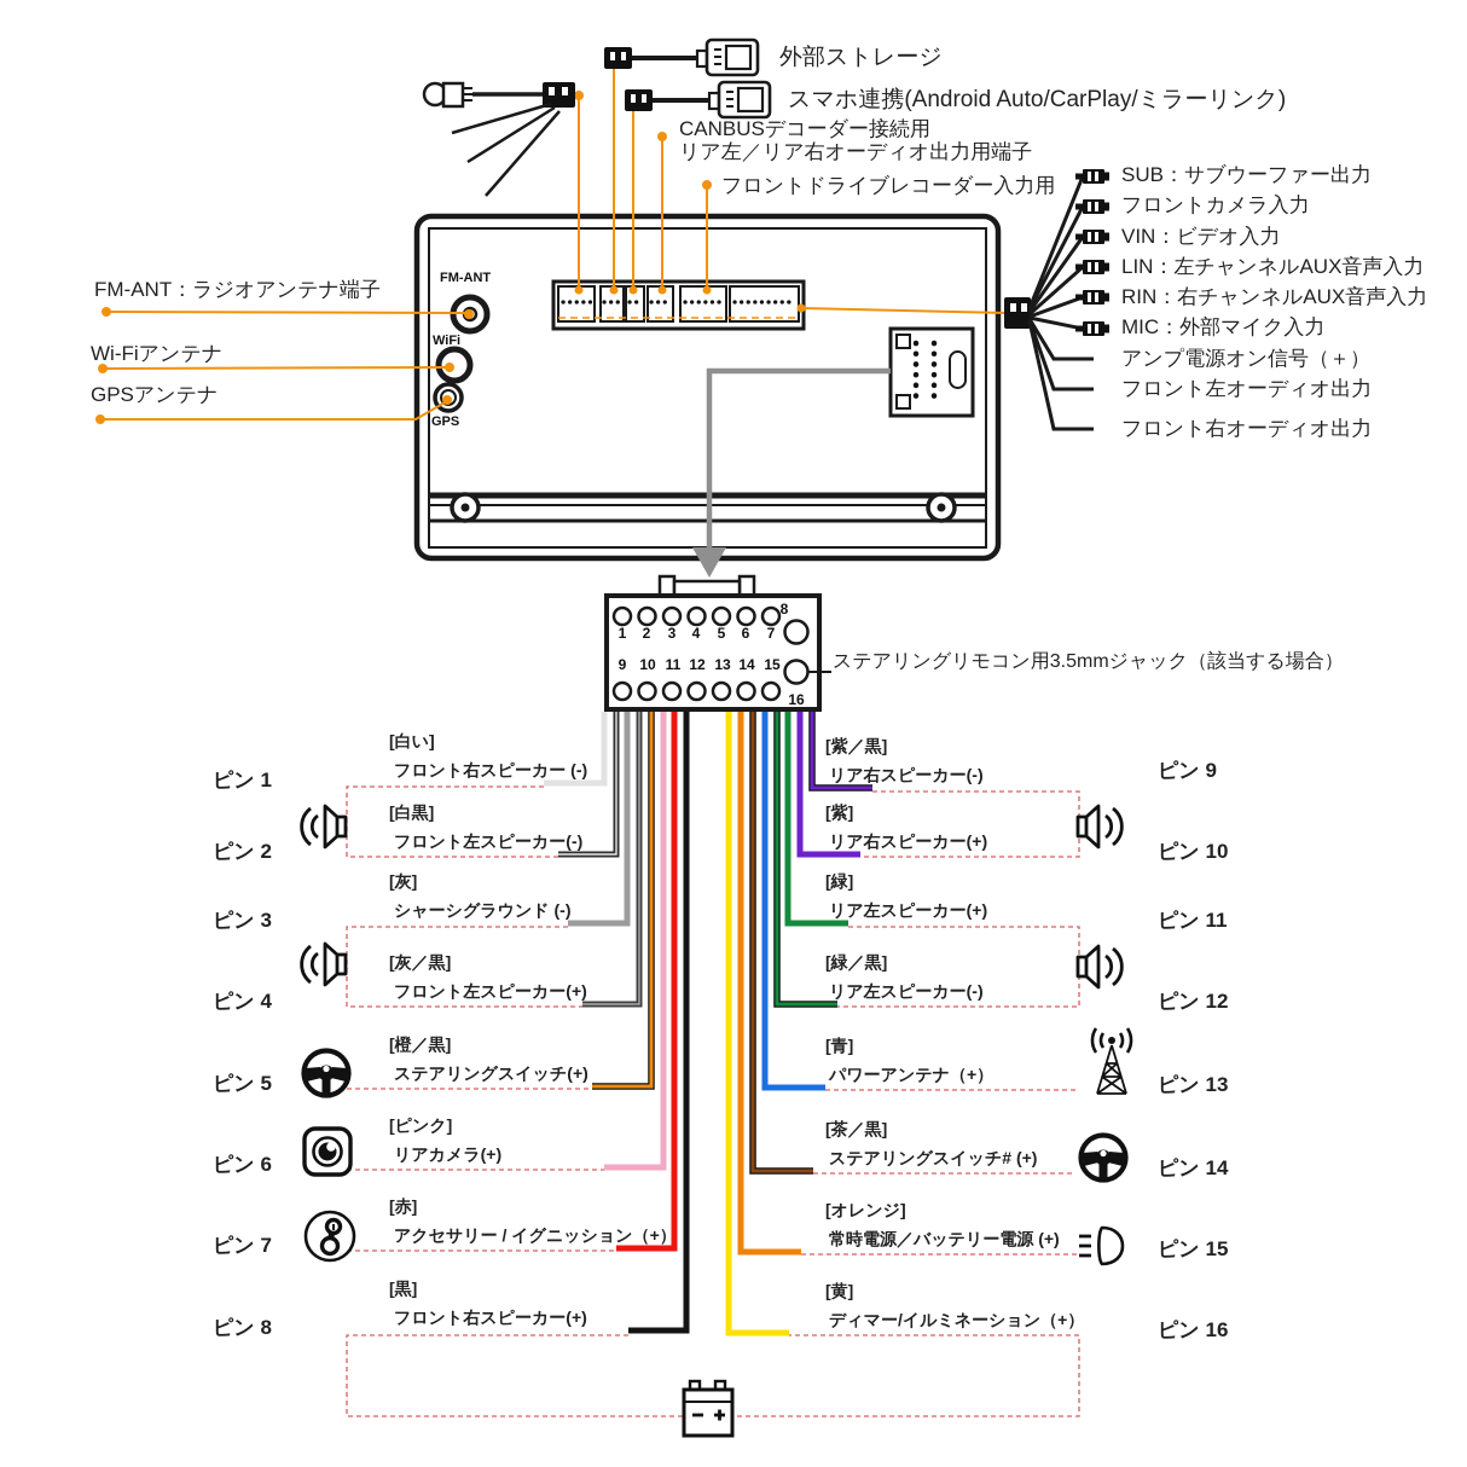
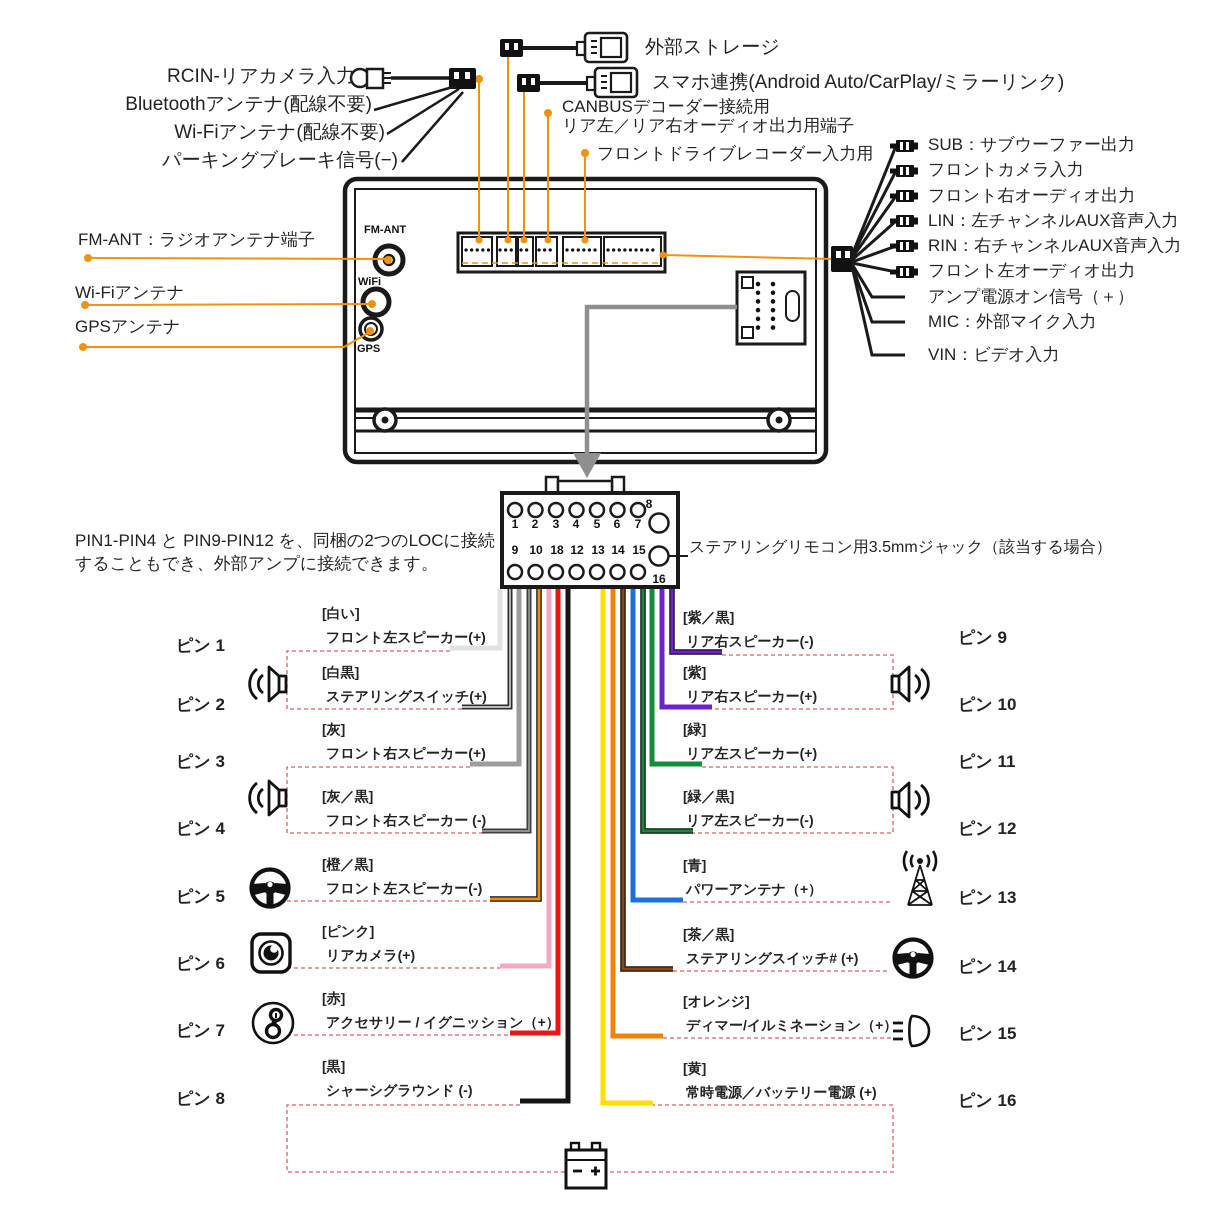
+ RCIN-リアカメラ入力
+ Bluetoothアンテナ(配線不要)
+ Wi-Fiアンテナ(配線不要)
+ パーキングブレーキ信号(−)
  外部ストレージ
  スマホ連携(Android Auto/CarPlay/ミラーリンク)
  CANBUSデコーダー接続用
  リア左／リア右オーディオ出力用端子
  フロントドライブレコーダー入力用
  FM-ANT：ラジオアンテナ端子
  Wi-Fiアンテナ
  GPSアンテナ
  FM-ANT
  WiFi
  GPS
  SUB：サブウーファー出力
  フロントカメラ入力
- VIN：ビデオ入力
+ フロント右オーディオ出力
  LIN：左チャンネルAUX音声入力
  RIN：右チャンネルAUX音声入力
- MIC：外部マイク入力
+ フロント左オーディオ出力
  アンプ電源オン信号（＋）
- フロント左オーディオ出力
+ MIC：外部マイク入力
- フロント右オーディオ出力
+ VIN：ビデオ入力
+ PIN1‐PIN4 と PIN9‐PIN12 を、同梱の2つのLOCに接続
+ することもでき、外部アンプに接続できます。
  ステアリングリモコン用3.5mmジャック（該当する場合）
  1
  2
  3
  4
  5
  6
  7
  8
  9
  10
- 11
+ 18
  12
  13
  14
  15
  16
  ピン 1
  [白い]
- フロント右スピーカー (-)
+ フロント左スピーカー(+)
  ピン 2
  [白黒]
- フロント左スピーカー(-)
+ ステアリングスイッチ(+)
  ピン 3
  [灰]
- シャーシグラウンド (-)
+ フロント右スピーカー(+)
  ピン 4
  [灰／黒]
- フロント左スピーカー(+)
+ フロント右スピーカー (-)
  ピン 5
  [橙／黒]
- ステアリングスイッチ(+)
+ フロント左スピーカー(-)
  ピン 6
  [ピンク]
  リアカメラ(+)
  ピン 7
  [赤]
  アクセサリー / イグニッション（+）
  ピン 8
  [黒]
- フロント右スピーカー(+)
+ シャーシグラウンド (-)
  ピン 9
  [紫／黒]
  リア右スピーカー(-)
  ピン 10
  [紫]
  リア右スピーカー(+)
  ピン 11
  [緑]
  リア左スピーカー(+)
  ピン 12
  [緑／黒]
  リア左スピーカー(-)
  ピン 13
  [青]
  パワーアンテナ（+）
  ピン 14
  [茶／黒]
  ステアリングスイッチ# (+)
  ピン 15
  [オレンジ]
- 常時電源／バッテリー電源 (+)
+ ディマー/イルミネーション（+）
  ピン 16
  [黄]
- ディマー/イルミネーション（+）
+ 常時電源／バッテリー電源 (+)
